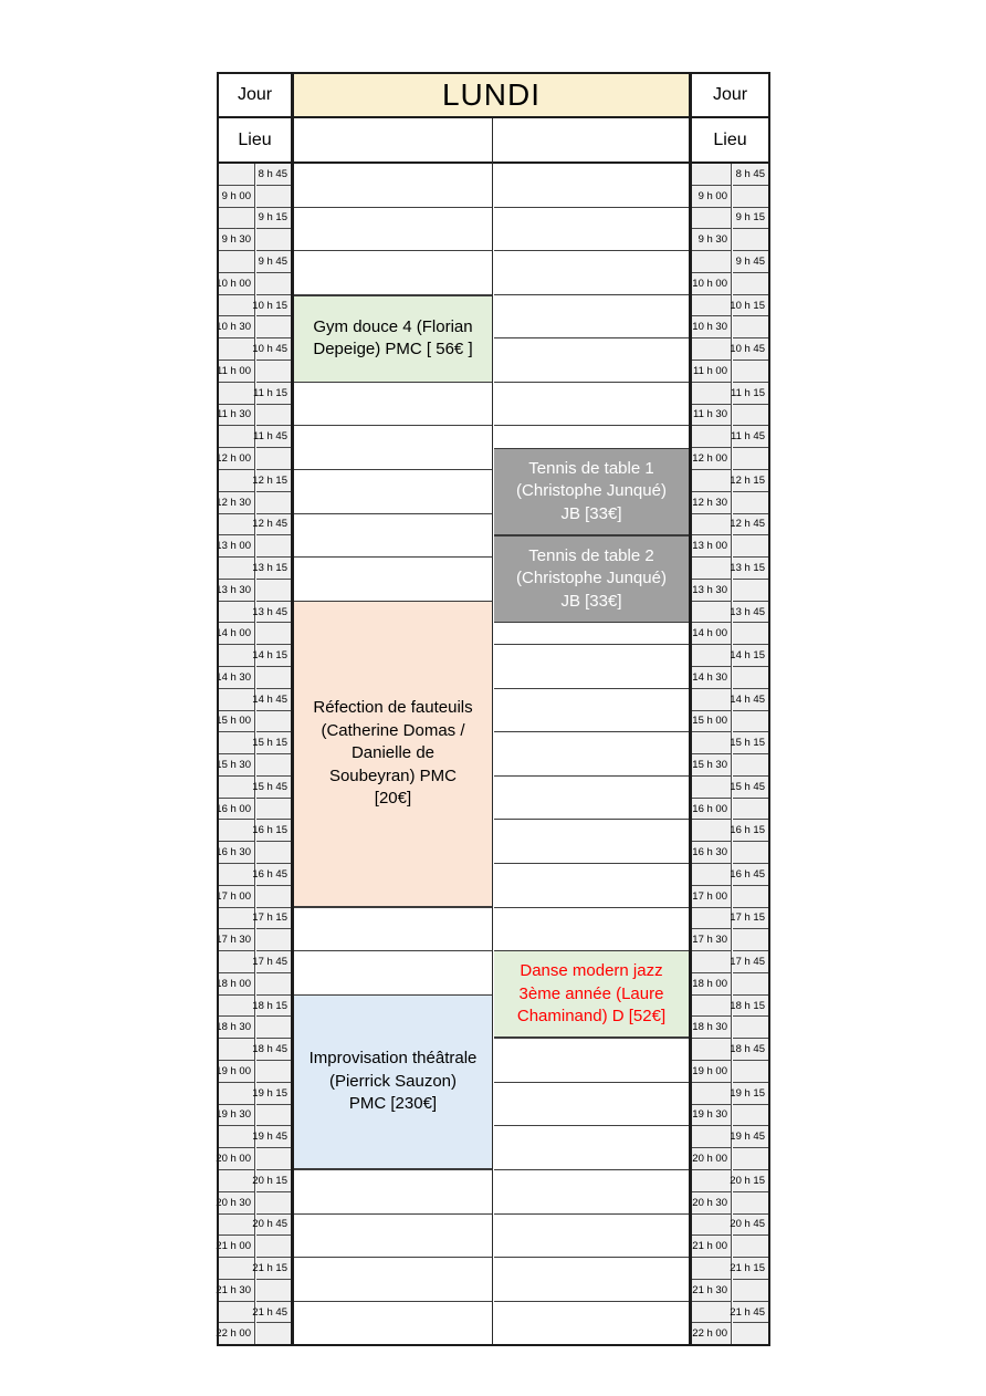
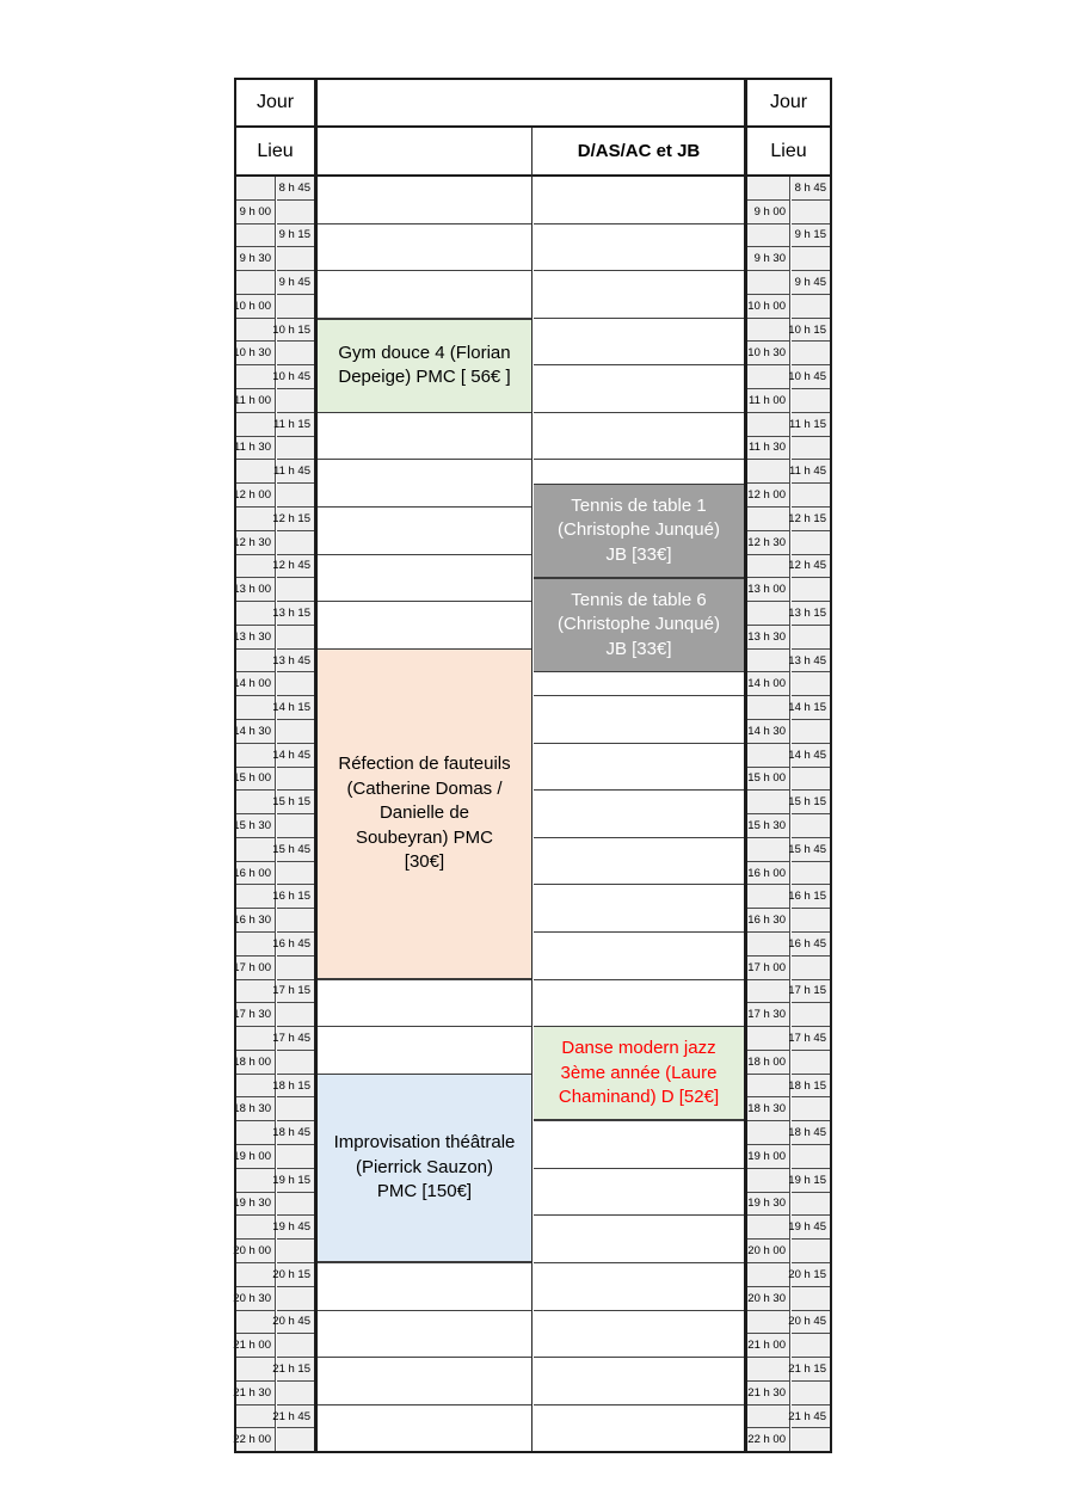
  Jour
- LUNDI
  Jour
  Lieu
+ D/AS/AC et JB
  Lieu
  9 h 00
  9 h 30
  0 h 00
  0 h 30
  11 h 00
  11 h 30
  2 h 00
  2 h 30
  3 h 00
  3 h 30
  4 h 00
  4 h 30
  5 h 00
  5 h 30
  6 h 00
  6 h 30
  7 h 00
  7 h 30
  8 h 00
  8 h 30
  9 h 00
  9 h 30
  0 h 00
  0 h 30
  1 h 00
  1 h 30
  2 h 00
  8 h 45
  9 h 15
  9 h 45
  10 h 15
  10 h 45
  11 h 15
  11 h 45
  12 h 15
  12 h 45
  13 h 15
  13 h 45
  14 h 15
  14 h 45
  15 h 15
  15 h 45
  16 h 15
  16 h 45
  17 h 15
  17 h 45
  18 h 15
  18 h 45
  19 h 15
  19 h 45
  20 h 15
  20 h 45
  21 h 15
  21 h 45
  9 h 00
  9 h 30
  10 h 00
  10 h 30
  11 h 00
  11 h 30
  12 h 00
  12 h 30
  13 h 00
  13 h 30
  14 h 00
  14 h 30
  15 h 00
  15 h 30
  16 h 00
  16 h 30
  17 h 00
  17 h 30
  18 h 00
  18 h 30
  19 h 00
  19 h 30
  20 h 00
  20 h 30
  21 h 00
  21 h 30
  22 h 00
  8 h 45
  9 h 15
  9 h 45
  10 h 15
  10 h 45
  11 h 15
  11 h 45
  12 h 15
  12 h 45
  13 h 15
  13 h 45
  14 h 15
  14 h 45
  15 h 15
  15 h 45
  16 h 15
  16 h 45
  17 h 15
  17 h 45
  18 h 15
  18 h 45
  19 h 15
  19 h 45
  20 h 15
  20 h 45
  21 h 15
  21 h 45
  Gym douce 4 (Florian
  Depeige) PMC [ 56€ ]
  Tennis de table 1
  (Christophe Junqué)
  JB [33€]
- Tennis de table 2
+ Tennis de table 6
  (Christophe Junqué)
  JB [33€]
  Réfection de fauteuils
  (Catherine Domas /
  Danielle de
  Soubeyran) PMC
- [20€]
+ [30€]
  Danse modern jazz
  3ème année (Laure
  Chaminand) D [52€]
  Improvisation théâtrale
  (Pierrick Sauzon)
- PMC [230€]
+ PMC [150€]
